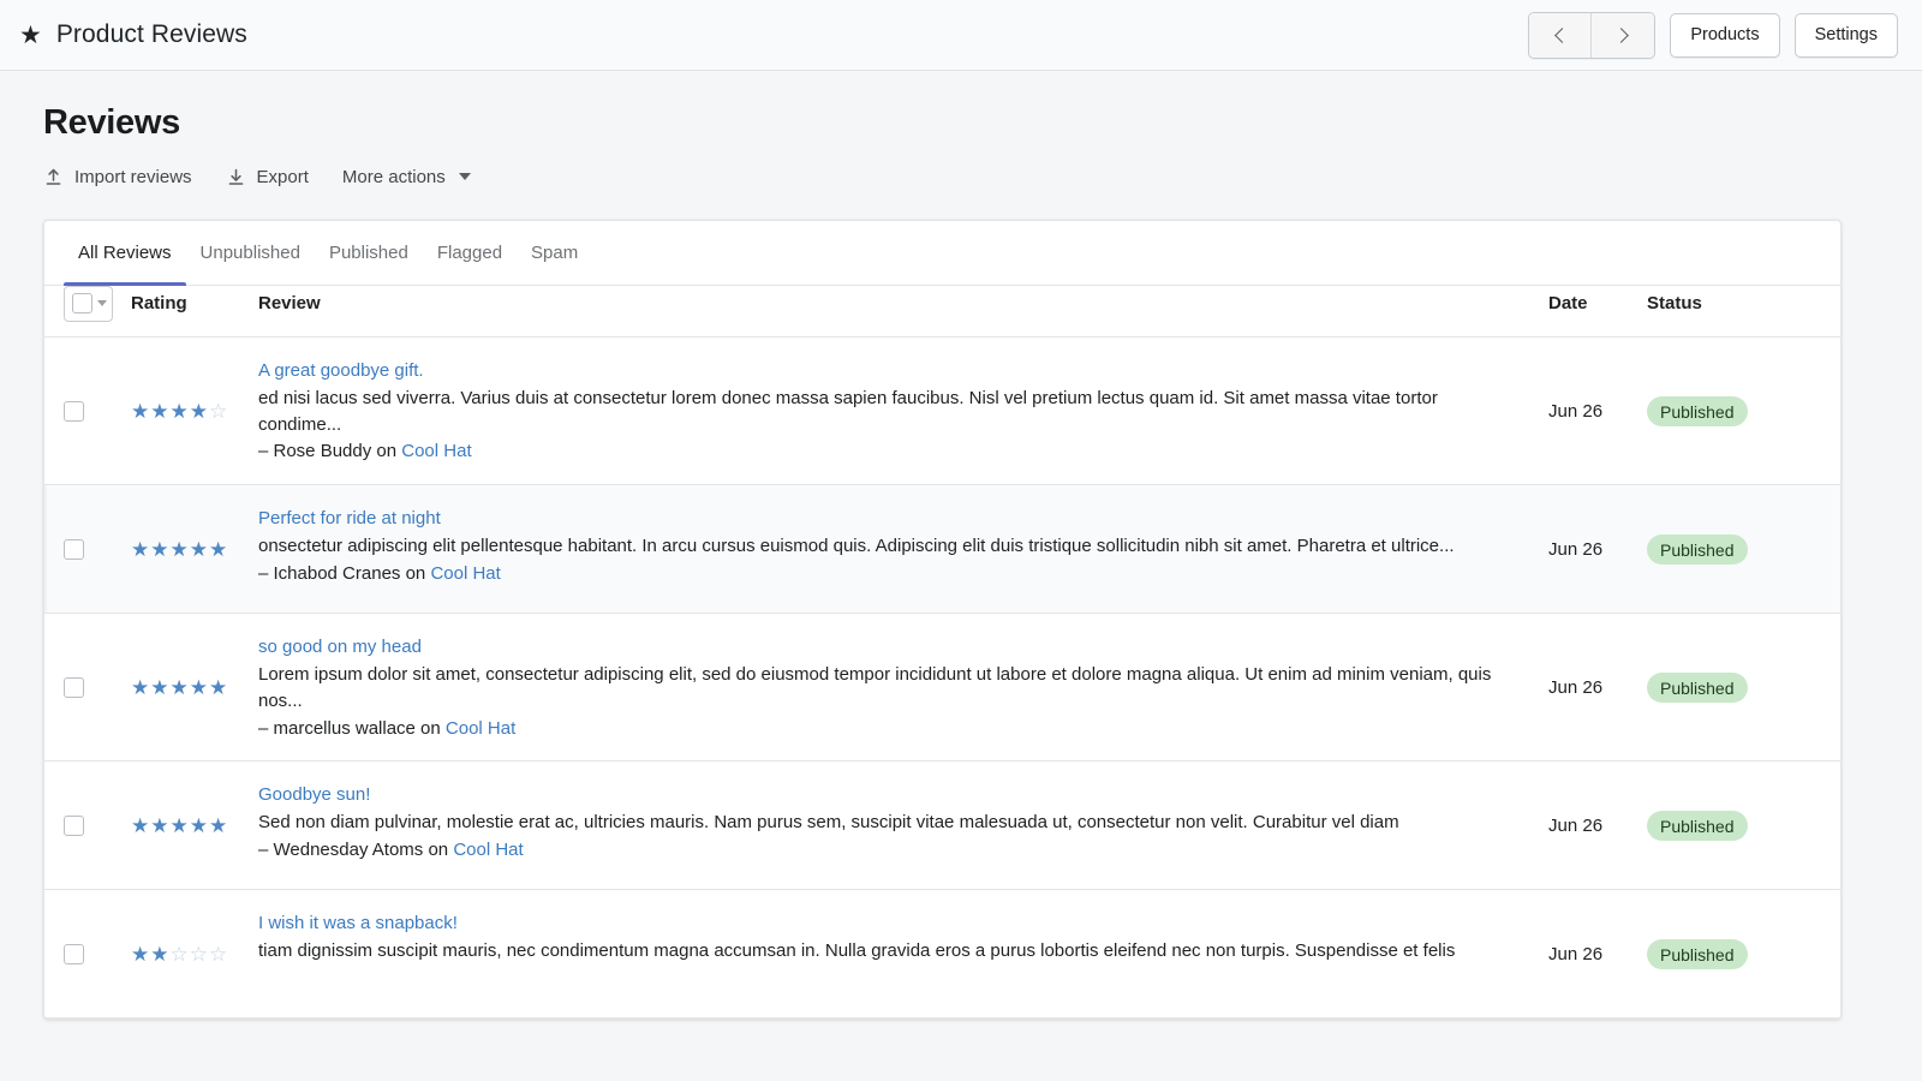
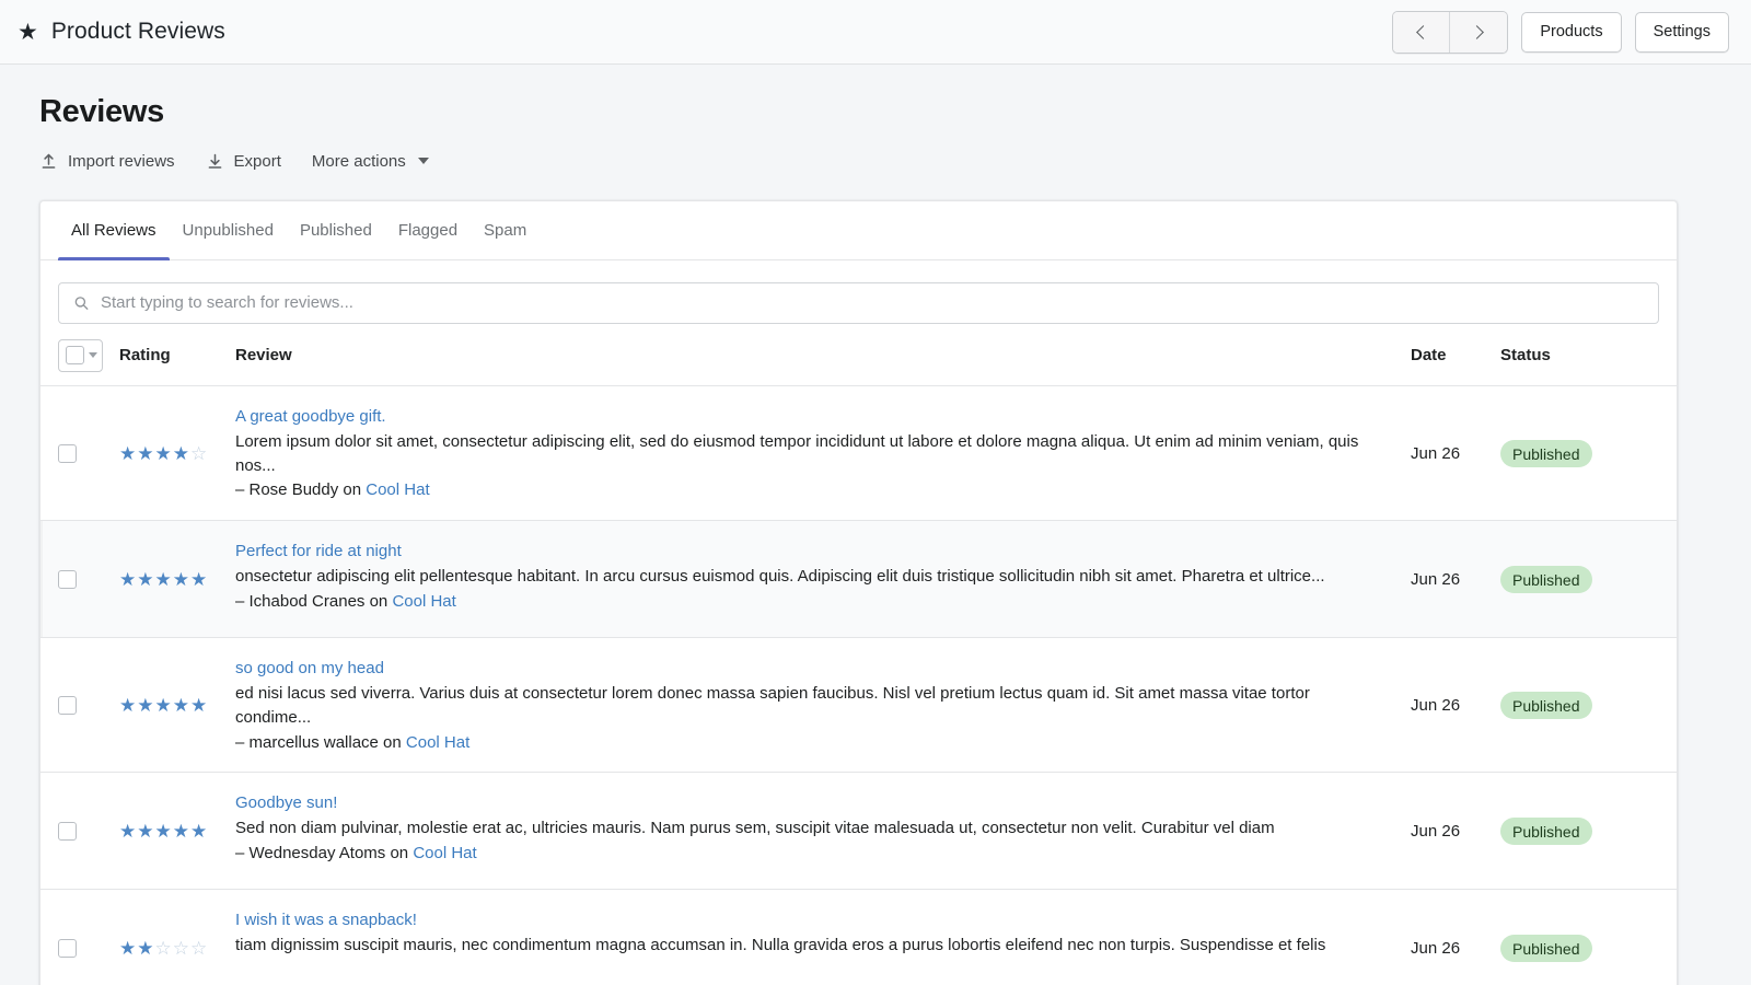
  ★
  Product Reviews
  Products
  Settings
  Reviews
  Import reviews
  Export
  More actions
  All Reviews
  Unpublished
  Published
  Flagged
  Spam
+ Start typing to search for reviews...
  Rating
  Review
  Date
  Status
  ★
  ★
  ★
  ★
  ☆
  A great goodbye gift.
- ed nisi lacus sed viverra. Varius duis at consectetur lorem donec massa sapien faucibus. Nisl vel pretium lectus quam id. Sit amet massa vitae tortor condime...
+ Lorem ipsum dolor sit amet, consectetur adipiscing elit, sed do eiusmod tempor incididunt ut labore et dolore magna aliqua. Ut enim ad minim veniam, quis nos...
  – Rose Buddy on Cool Hat
  Jun 26
  Published
  ★
  ★
  ★
  ★
  ★
  Perfect for ride at night
  onsectetur adipiscing elit pellentesque habitant. In arcu cursus euismod quis. Adipiscing elit duis tristique sollicitudin nibh sit amet. Pharetra et ultrice...
  – Ichabod Cranes on Cool Hat
  Jun 26
  Published
  ★
  ★
  ★
  ★
  ★
  so good on my head
- Lorem ipsum dolor sit amet, consectetur adipiscing elit, sed do eiusmod tempor incididunt ut labore et dolore magna aliqua. Ut enim ad minim veniam, quis nos...
+ ed nisi lacus sed viverra. Varius duis at consectetur lorem donec massa sapien faucibus. Nisl vel pretium lectus quam id. Sit amet massa vitae tortor condime...
  – marcellus wallace on Cool Hat
  Jun 26
  Published
  ★
  ★
  ★
  ★
  ★
  Goodbye sun!
  Sed non diam pulvinar, molestie erat ac, ultricies mauris. Nam purus sem, suscipit vitae malesuada ut, consectetur non velit. Curabitur vel diam
  – Wednesday Atoms on Cool Hat
  Jun 26
  Published
  ★
  ★
  ☆
  ☆
  ☆
  I wish it was a snapback!
  tiam dignissim suscipit mauris, nec condimentum magna accumsan in. Nulla gravida eros a purus lobortis eleifend nec non turpis. Suspendisse et felis
  Jun 26
  Published
